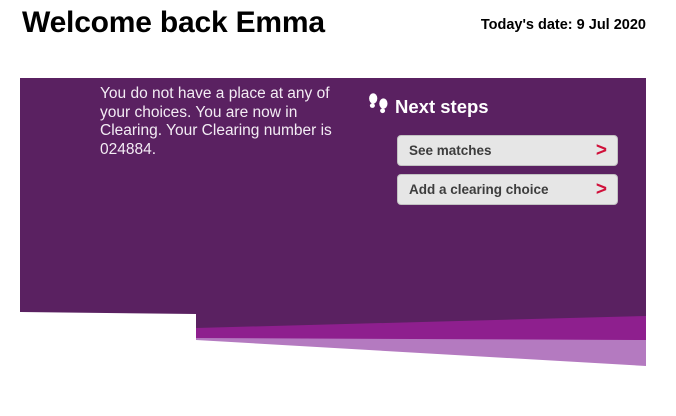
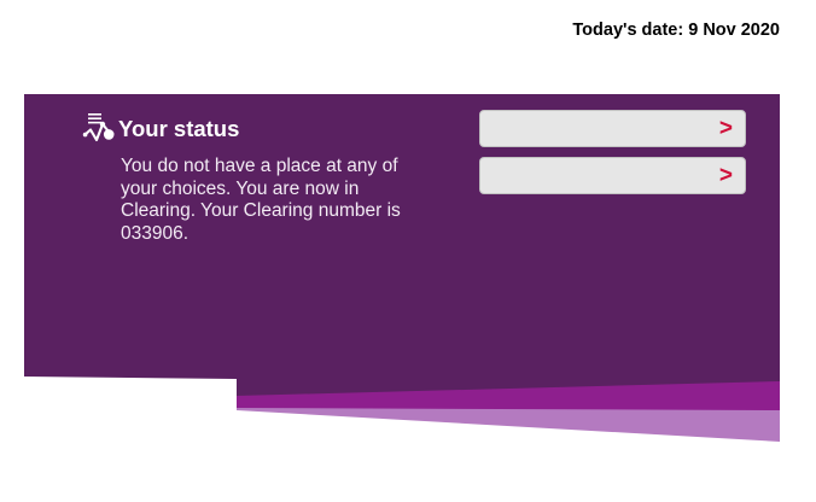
- Welcome back Emma
- Today's date: 9 Jul 2020
+ Today's date: 9 Nov 2020
+ Your status
- You do not have a place at any of your choices. You are now in Clearing. Your Clearing number is 024884.
+ You do not have a place at any of your choices. You are now in Clearing. Your Clearing number is 033906.
- Next steps
- See matches
  >
- Add a clearing choice
  >
